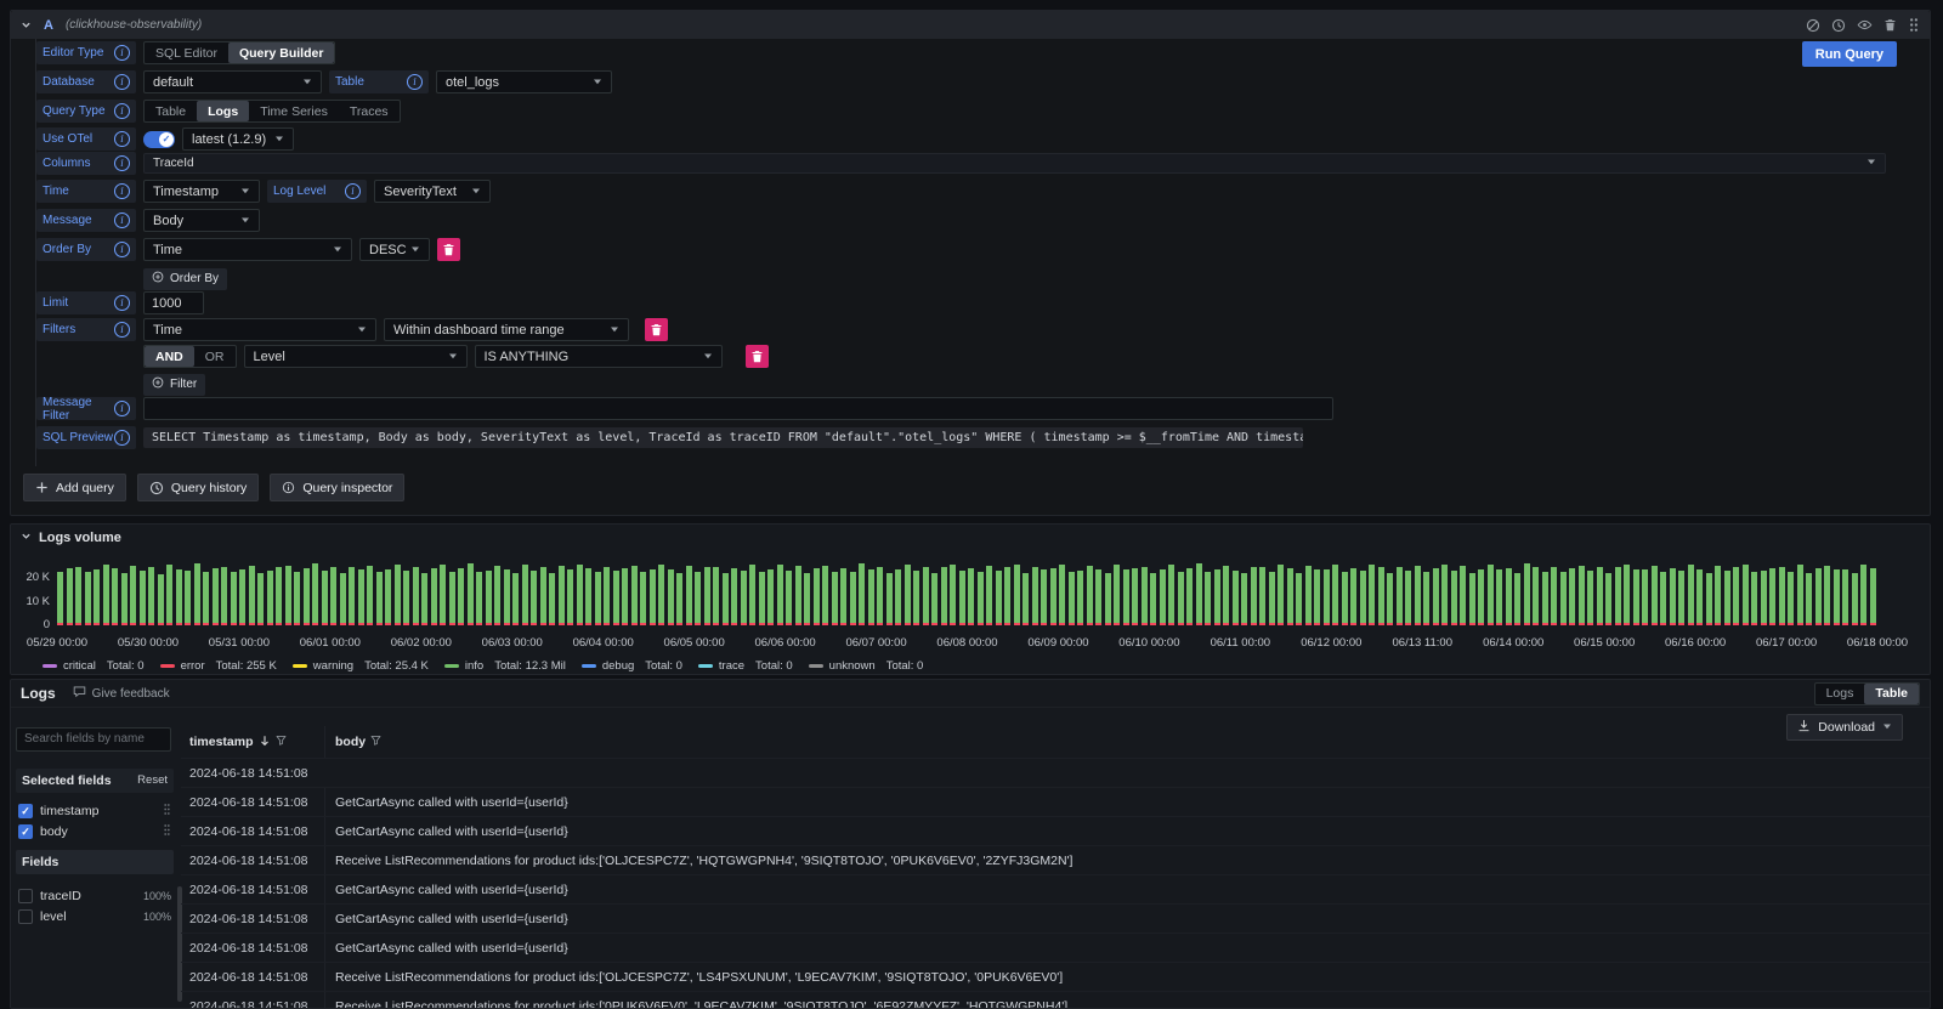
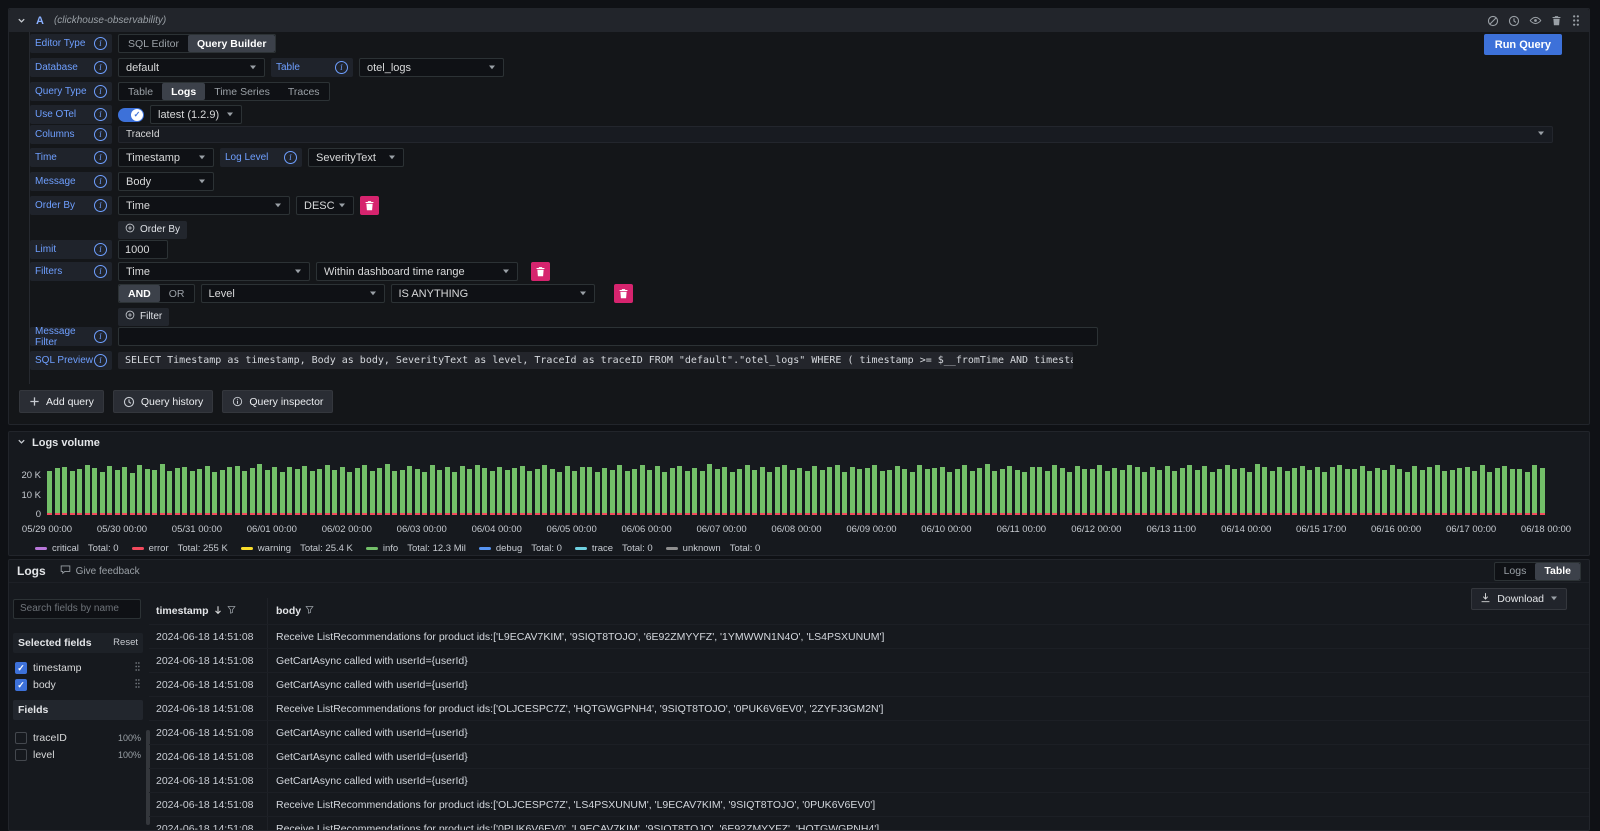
  A
  (clickhouse-observability)
  Run Query
  Editor Type
  i
  SQL Editor
  Query Builder
  Database
  i
  default
  Table
  i
  otel_logs
  Query Type
  i
  Table
  Logs
  Time Series
  Traces
  Use OTel
  i
  ✓
  latest (1.2.9)
  Columns
  i
  TraceId
  Time
  i
  Timestamp
  Log Level
  i
  SeverityText
  Message
  i
  Body
  Order By
  i
  Time
  DESC
  Order By
  Limit
  i
  1000
  Filters
  i
  Time
  Within dashboard time range
  AND
  OR
  Level
  IS ANYTHING
  Filter
  Message Filter
  i
  SQL Preview
  i
  SELECT Timestamp as timestamp, Body as body, SeverityText as level, TraceId as traceID FROM "default"."otel_logs" WHERE ( timestamp >= $__fromTime AND timest
  Add query
  Query history
  Query inspector
  Logs volume
  20 K
  10 K
  0
  05/29 00:00
  05/30 00:00
  05/31 00:00
  06/01 00:00
  06/02 00:00
  06/03 00:00
  06/04 00:00
  06/05 00:00
  06/06 00:00
  06/07 00:00
  06/08 00:00
  06/09 00:00
  06/10 00:00
  06/11 00:00
  06/12 00:00
  06/13 11:00
  06/14 00:00
- 06/15 00:00
+ 06/15 17:00
  06/16 00:00
  06/17 00:00
  06/18 00:00
  critical
  Total: 0
  error
  Total: 255 K
  warning
  Total: 25.4 K
  info
  Total: 12.3 Mil
  debug
  Total: 0
  trace
  Total: 0
  unknown
  Total: 0
  Logs
  Give feedback
  Logs
  Table
  Download
  Search fields by name
  Selected fields
  Reset
  ✓
  timestamp
  ✓
  body
  Fields
  traceID
  100%
  level
  100%
  timestamp
  body
  2024-06-18 14:51:08
+ Receive ListRecommendations for product ids:['L9ECAV7KIM', '9SIQT8TOJO', '6E92ZMYYFZ', '1YMWWN1N4O', 'LS4PSXUNUM']
  2024-06-18 14:51:08
  GetCartAsync called with userId={userId}
  2024-06-18 14:51:08
  GetCartAsync called with userId={userId}
  2024-06-18 14:51:08
  Receive ListRecommendations for product ids:['OLJCESPC7Z', 'HQTGWGPNH4', '9SIQT8TOJO', '0PUK6V6EV0', '2ZYFJ3GM2N']
  2024-06-18 14:51:08
  GetCartAsync called with userId={userId}
  2024-06-18 14:51:08
  GetCartAsync called with userId={userId}
  2024-06-18 14:51:08
  GetCartAsync called with userId={userId}
  2024-06-18 14:51:08
  Receive ListRecommendations for product ids:['OLJCESPC7Z', 'LS4PSXUNUM', 'L9ECAV7KIM', '9SIQT8TOJO', '0PUK6V6EV0']
  2024-06-18 14:51:08
  Receive ListRecommendations for product ids:['0PUK6V6EV0', 'L9ECAV7KIM', '9SIQT8TOJO', '6E92ZMYYFZ', 'HQTGWGPNH4']
